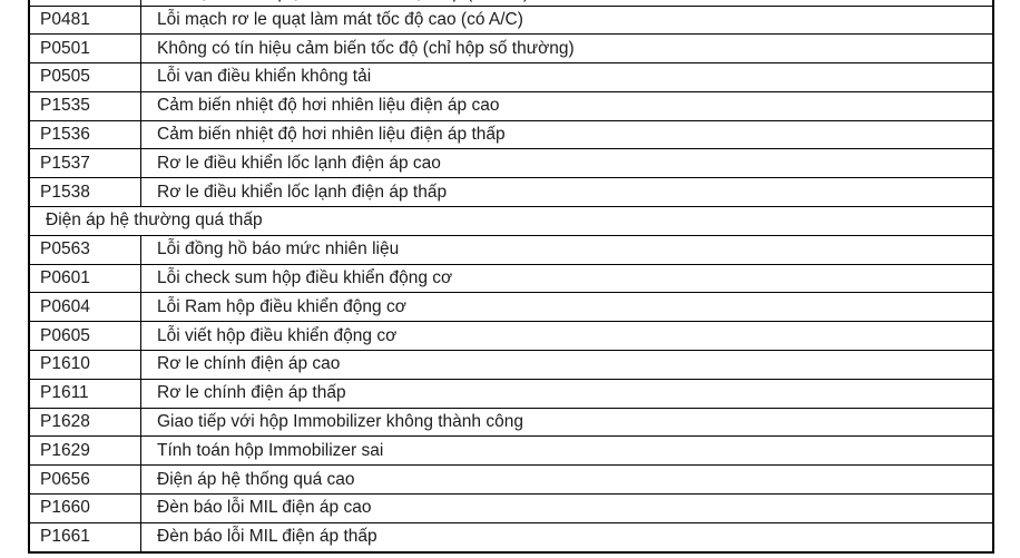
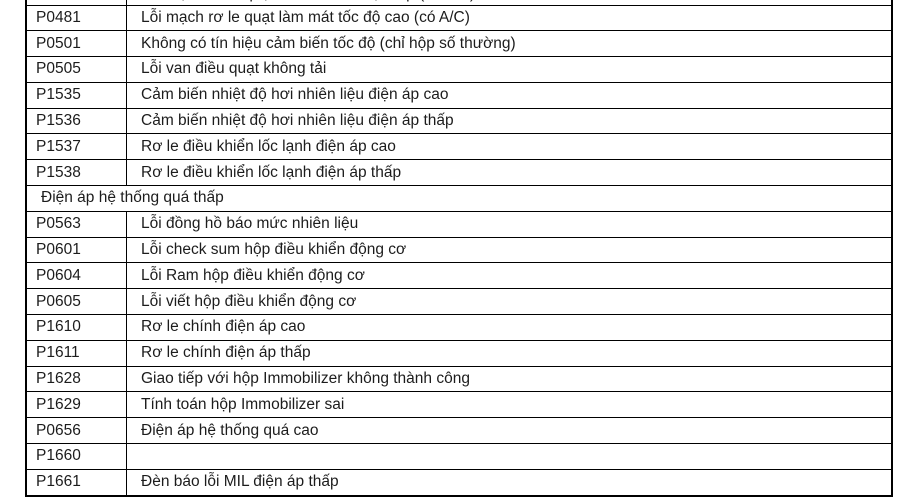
  P0481
  Lỗi mạch rơ le quạt làm mát tốc độ cao (có A/C)
  P0501
  Không có tín hiệu cảm biến tốc độ (chỉ hộp số thường)
  P0505
- Lỗi van điều khiển không tải
+ Lỗi van điều quạt không tải
  P1535
  Cảm biến nhiệt độ hơi nhiên liệu điện áp cao
  P1536
  Cảm biến nhiệt độ hơi nhiên liệu điện áp thấp
  P1537
  Rơ le điều khiển lốc lạnh điện áp cao
  P1538
  Rơ le điều khiển lốc lạnh điện áp thấp
- Điện áp hệ thường quá thấp
+ Điện áp hệ thống quá thấp
  P0563
  Lỗi đồng hồ báo mức nhiên liệu
  P0601
  Lỗi check sum hộp điều khiển động cơ
  P0604
  Lỗi Ram hộp điều khiển động cơ
  P0605
  Lỗi viết hộp điều khiển động cơ
  P1610
  Rơ le chính điện áp cao
  P1611
  Rơ le chính điện áp thấp
  P1628
  Giao tiếp với hộp Immobilizer không thành công
  P1629
  Tính toán hộp Immobilizer sai
  P0656
  Điện áp hệ thống quá cao
  P1660
- Đèn báo lỗi MIL điện áp cao
  P1661
  Đèn báo lỗi MIL điện áp thấp
